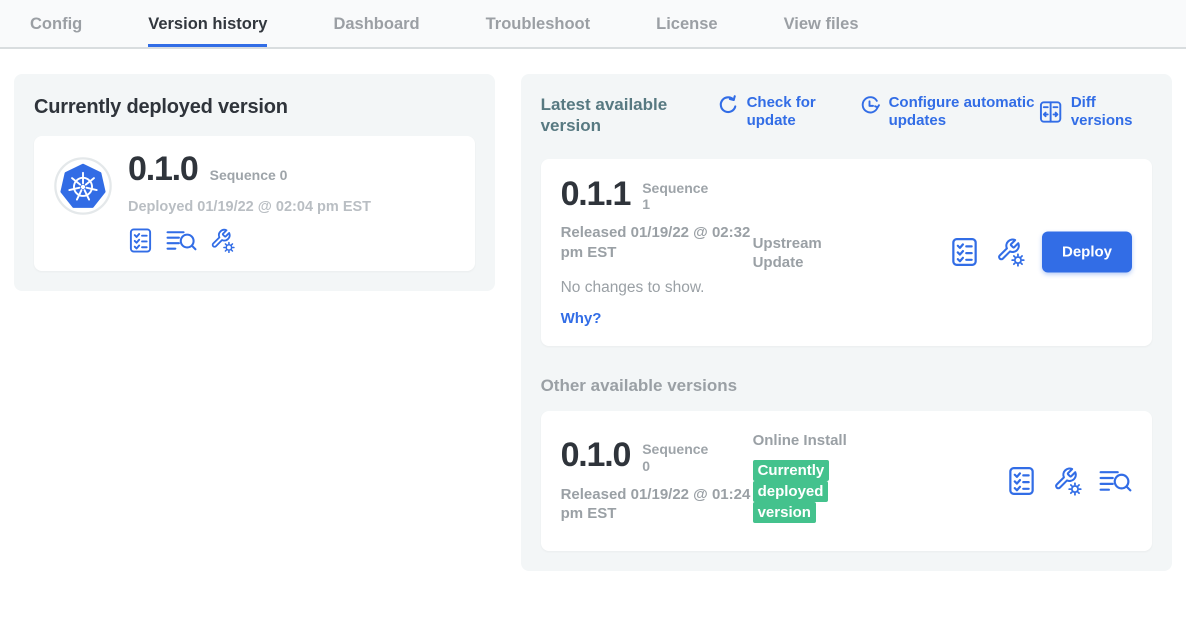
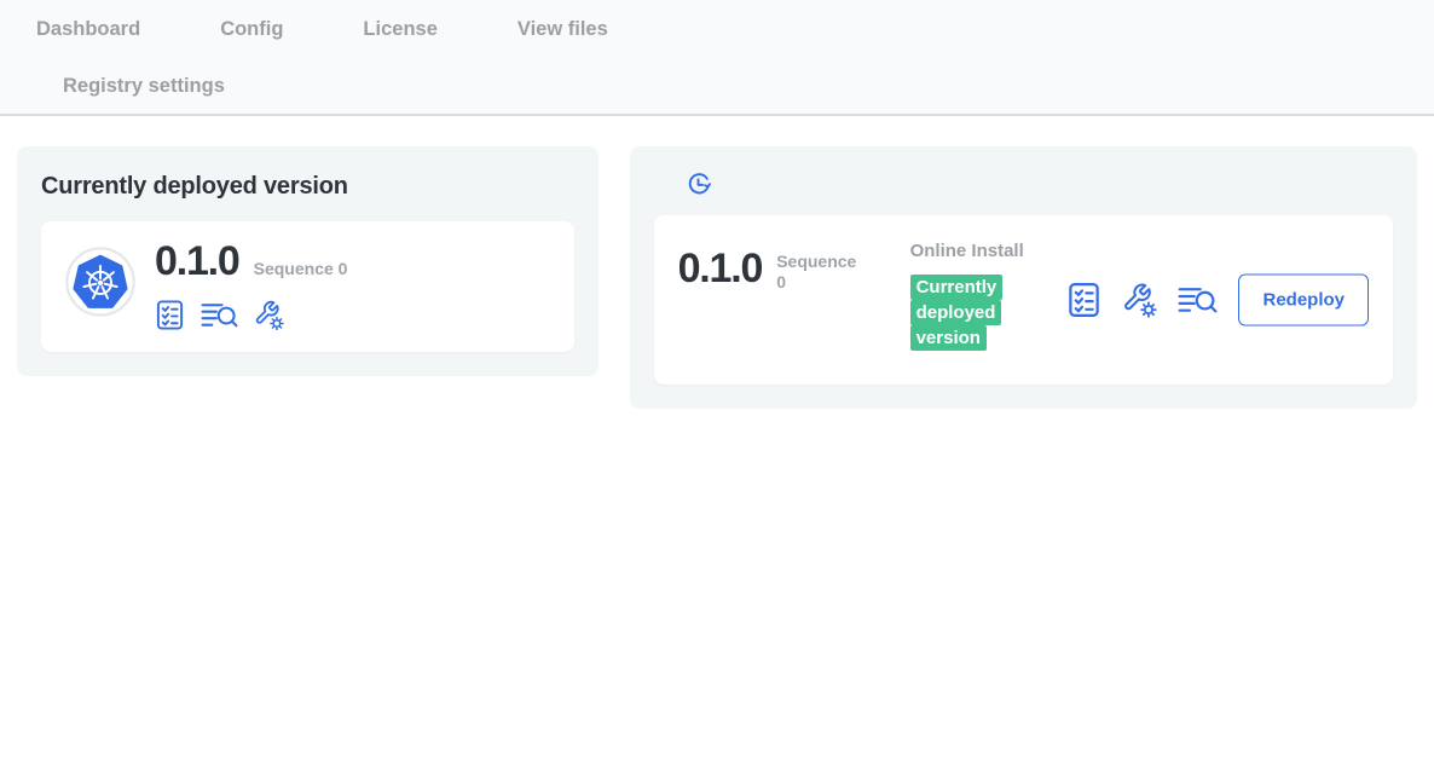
- Config
+ Dashboard
- Version history
- Dashboard
+ Config
- Troubleshoot
  License
  View files
+ Registry settings
  Currently deployed version
  0.1.0
  Sequence 0
- Deployed 01/19/22 @ 02:04 pm EST
- Latest available version
- Check for update
- Configure automatic updates
- Diff versions
- 0.1.1
- Sequence 1
- Released 01/19/22 @ 02:32 pm EST
- No changes to show.
- Why?
- Upstream Update
- Deploy
- Other available versions
  0.1.0
  Sequence 0
- Released 01/19/22 @ 01:24 pm EST
  Online Install
  Currently deployed version
+ Redeploy
